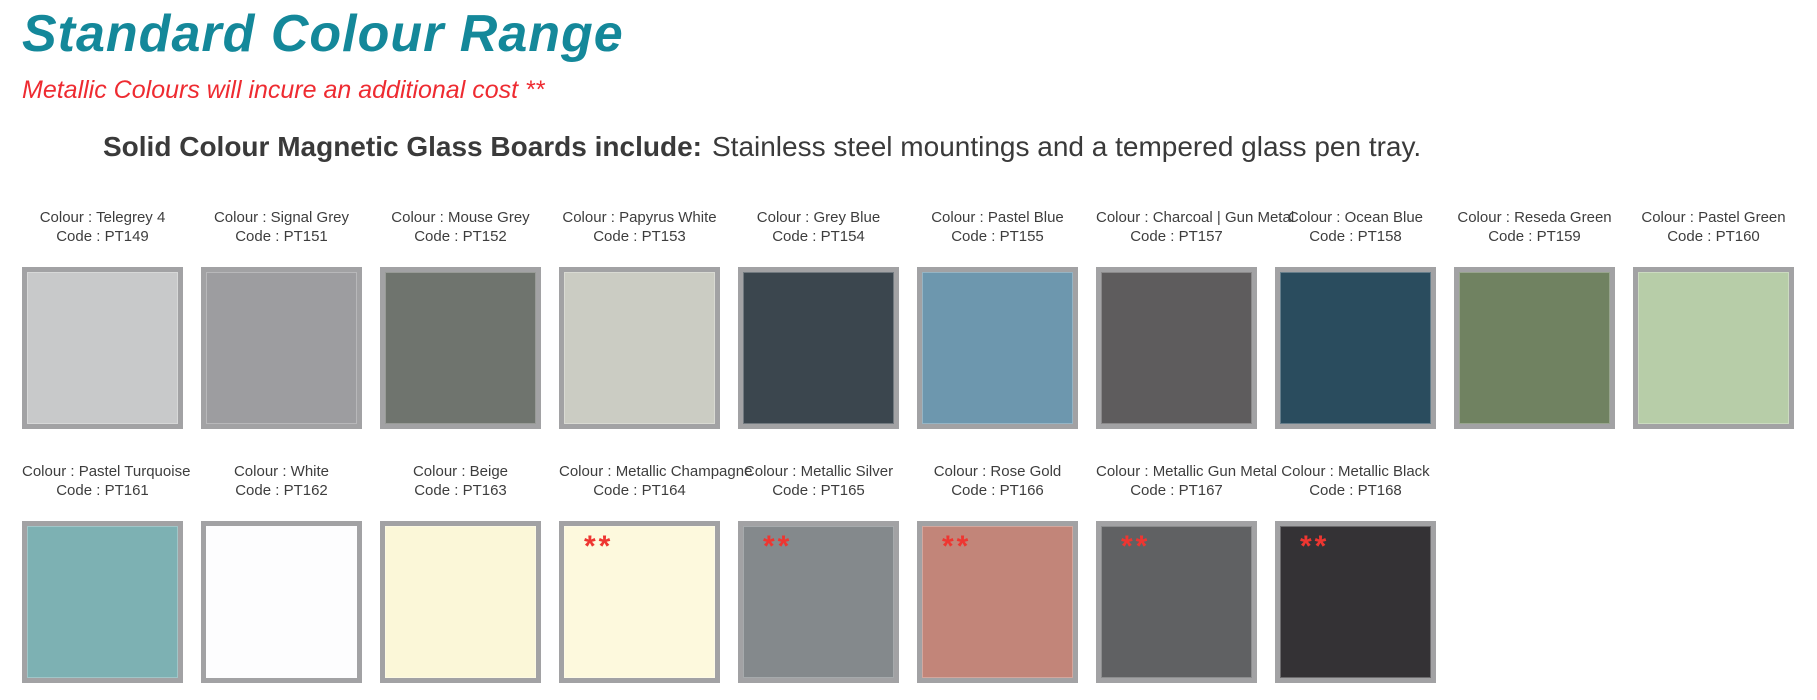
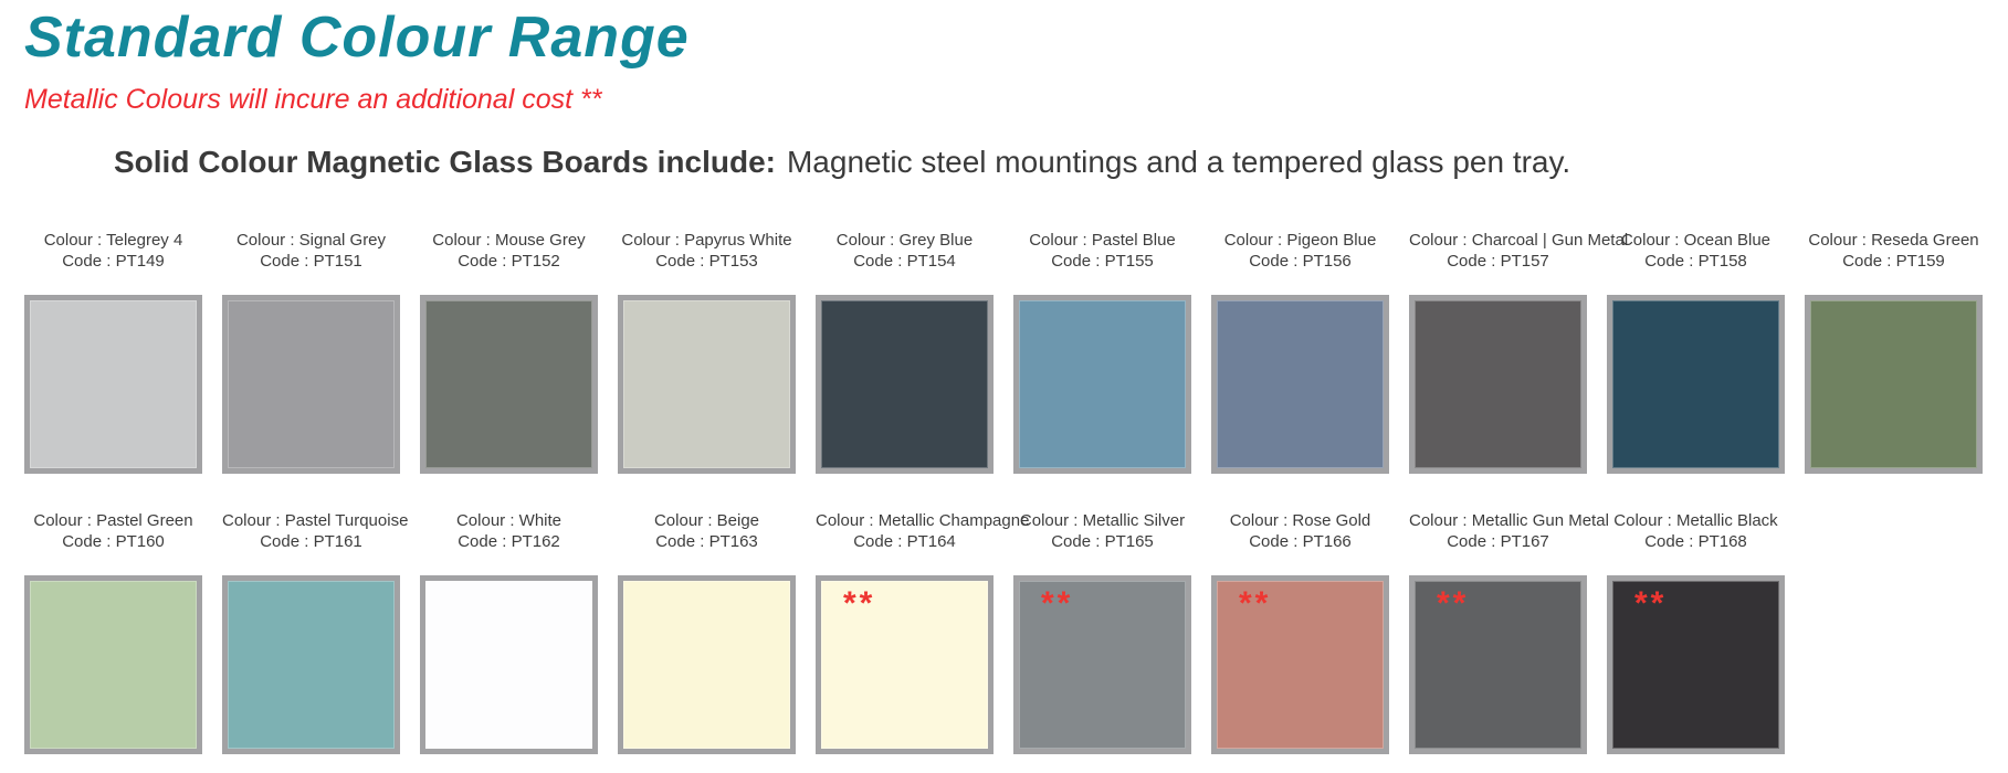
  Standard Colour Range
  Metallic Colours will incure an additional cost **
- Solid Colour Magnetic Glass Boards include: Stainless steel mountings and a tempered glass pen tray.
+ Solid Colour Magnetic Glass Boards include: Magnetic steel mountings and a tempered glass pen tray.
  Colour : Telegrey 4
  Code : PT149
  Colour : Signal Grey
  Code : PT151
  Colour : Mouse Grey
  Code : PT152
  Colour : Papyrus White
  Code : PT153
  Colour : Grey Blue
  Code : PT154
  Colour : Pastel Blue
  Code : PT155
+ Colour : Pigeon Blue
+ Code : PT156
  Colour : Charcoal | Gun M
  Code : PT157
  Colour : Ocean Blue
  Code : PT158
  Colour : Reseda Green
  Code : PT159
  Colour : Pastel Green
  Code : PT160
  Colour : Pastel Turquoise
  Code : PT161
  Colour : White
  Code : PT162
  Colour : Beige
  Code : PT163
  Colour : Metallic Champag
  Code : PT164
  **
  Colour : Metallic Silver
  Code : PT165
  **
  Colour : Rose Gold
  Code : PT166
  **
  Colour : Metallic Gun Meta
  Code : PT167
  **
  Colour : Metallic Black
  Code : PT168
  **
